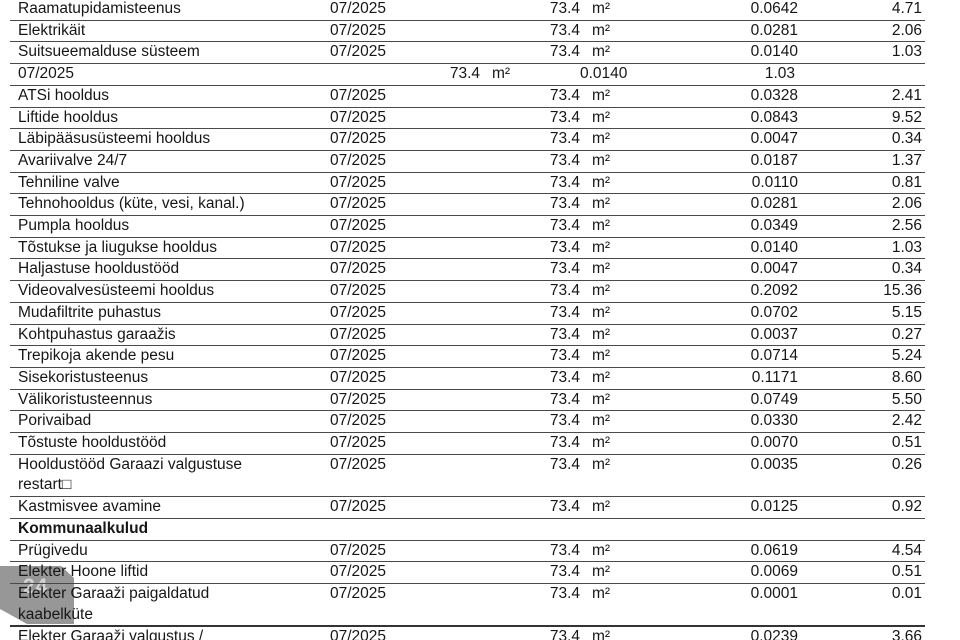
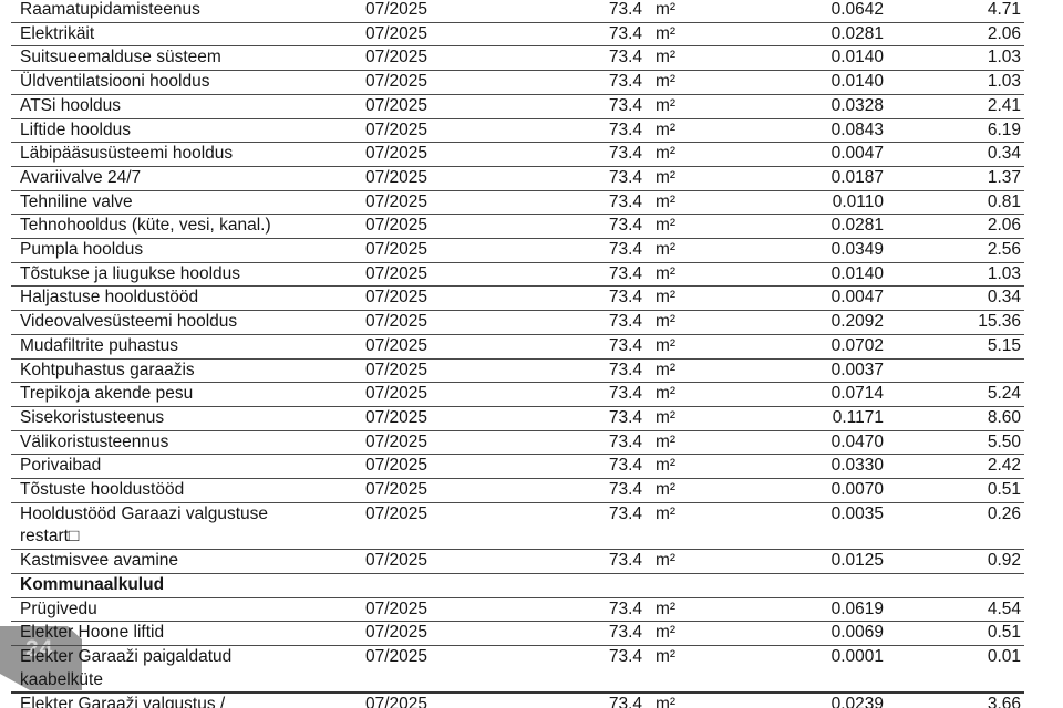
  24
  Raamatupidamisteenus
  07/2025
  73.4
  m²
  0.0642
  4.71
  Elektrikäit
  07/2025
  73.4
  m²
  0.0281
  2.06
  Suitsueemalduse süsteem
  07/2025
  73.4
  m²
  0.0140
  1.03
+ Üldventilatsiooni hooldus
  07/2025
  73.4
  m²
  0.0140
  1.03
  ATSi hooldus
  07/2025
  73.4
  m²
  0.0328
  2.41
  Liftide hooldus
  07/2025
  73.4
  m²
  0.0843
- 9.52
+ 6.19
  Läbipääsusüsteemi hooldus
  07/2025
  73.4
  m²
  0.0047
  0.34
  Avariivalve 24/7
  07/2025
  73.4
  m²
  0.0187
  1.37
  Tehniline valve
  07/2025
  73.4
  m²
  0.0110
  0.81
  Tehnohooldus (küte, vesi, kanal.)
  07/2025
  73.4
  m²
  0.0281
  2.06
  Pumpla hooldus
  07/2025
  73.4
  m²
  0.0349
  2.56
  Tõstukse ja liugukse hooldus
  07/2025
  73.4
  m²
  0.0140
  1.03
  Haljastuse hooldustööd
  07/2025
  73.4
  m²
  0.0047
  0.34
  Videovalvesüsteemi hooldus
  07/2025
  73.4
  m²
  0.2092
  15.36
  Mudafiltrite puhastus
  07/2025
  73.4
  m²
  0.0702
  5.15
  Kohtpuhastus garaažis
  07/2025
  73.4
  m²
  0.0037
- 0.27
  Trepikoja akende pesu
  07/2025
  73.4
  m²
  0.0714
  5.24
  Sisekoristusteenus
  07/2025
  73.4
  m²
  0.1171
  8.60
  Välikoristusteennus
  07/2025
  73.4
  m²
- 0.0749
+ 0.0470
  5.50
  Porivaibad
  07/2025
  73.4
  m²
  0.0330
  2.42
  Tõstuste hooldustööd
  07/2025
  73.4
  m²
  0.0070
  0.51
  Hooldustööd Garaazi valgustuse restart□
  07/2025
  73.4
  m²
  0.0035
  0.26
  Kastmisvee avamine
  07/2025
  73.4
  m²
  0.0125
  0.92
  Kommunaalkulud
  Prügivedu
  07/2025
  73.4
  m²
  0.0619
  4.54
  Elekter Hoone liftid
  07/2025
  73.4
  m²
  0.0069
  0.51
  Elekter Garaaži paigaldatud kaabelküte
  07/2025
  73.4
  m²
  0.0001
  0.01
  Elekter Garaaži valgustus /
  07/2025
  73.4
  m²
  0.0239
  3.66
